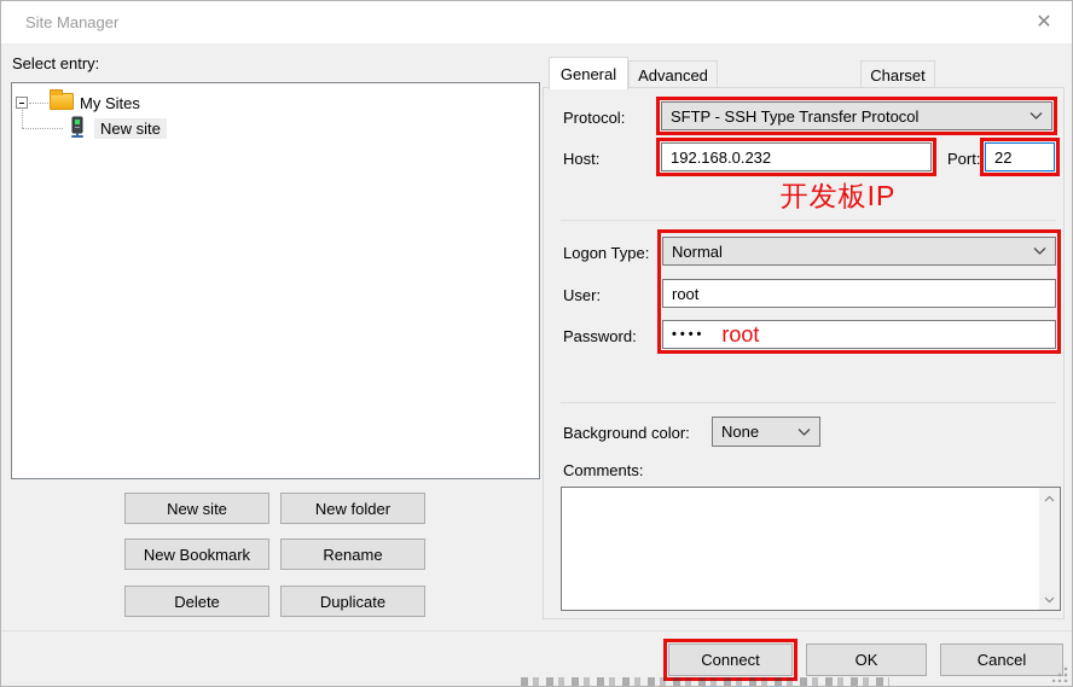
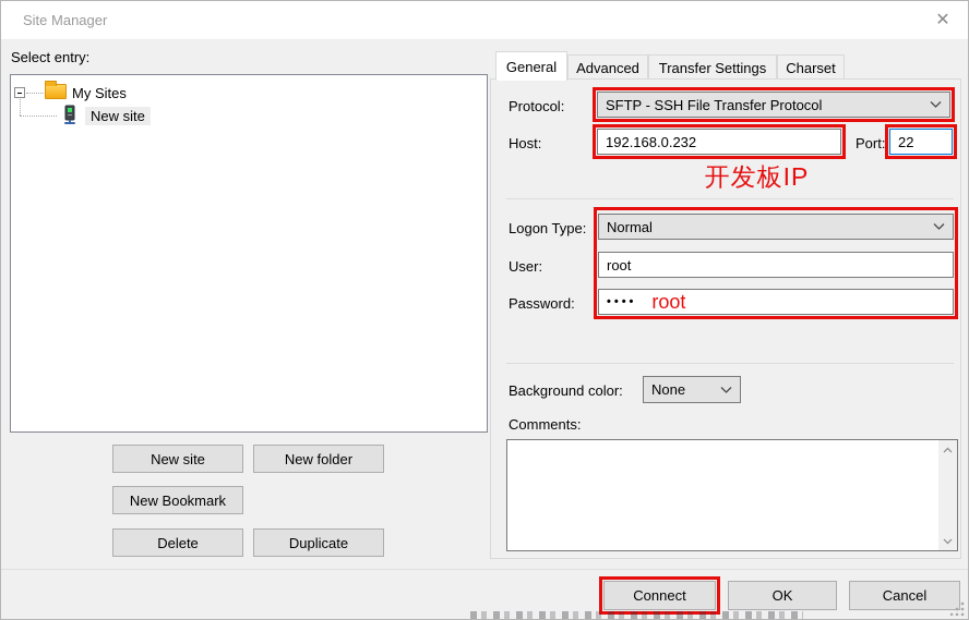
  Site Manager
  ✕
  Select entry:
  My Sites
  New site
  New site
  New folder
  New Bookmark
- Rename
  Delete
  Duplicate
  General
  Advanced
+ Transfer Settings
  Charset
  Protocol:
- SFTP - SSH Type Transfer Protocol
+ SFTP - SSH File Transfer Protocol
  Host:
  192.168.0.232
  Port:
  22
  开发板IP
  Logon Type:
  User:
  Password:
  Normal
  root
  ••••
  root
  Background color:
  None
  Comments:
  Connect
  OK
  Cancel
